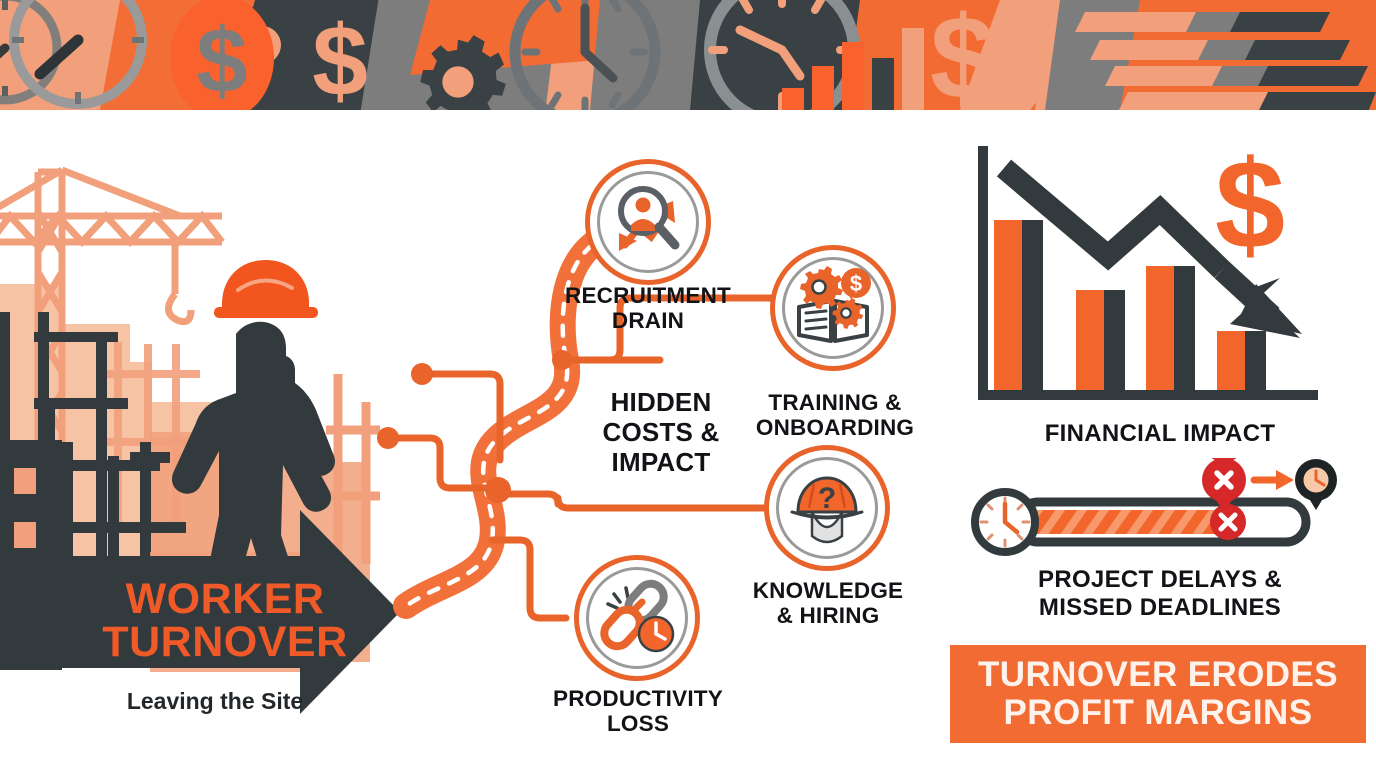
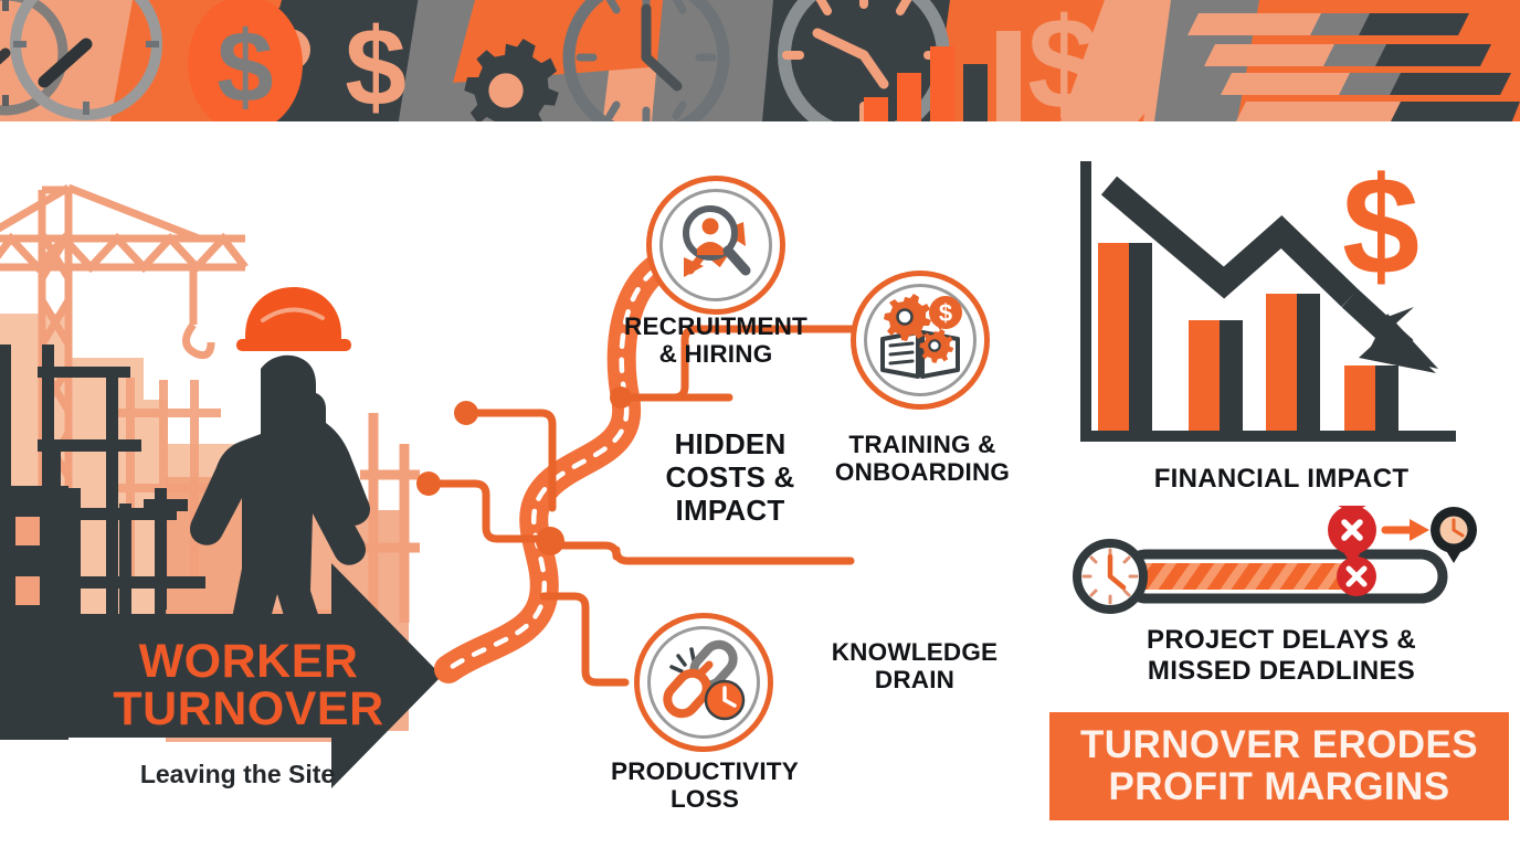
  $
  $
  $
  WORKER
  TURNOVER
  Leaving the Site
  RECRUITMENT
- DRAIN
+ & HIRING
  $
  TRAINING &
  ONBOARDING
- ?
  KNOWLEDGE
- & HIRING
+ DRAIN
  PRODUCTIVITY
  LOSS
  HIDDEN
  COSTS &
  IMPACT
  $
  FINANCIAL IMPACT
  PROJECT DELAYS &
  MISSED DEADLINES
  TURNOVER ERODES
  PROFIT MARGINS
